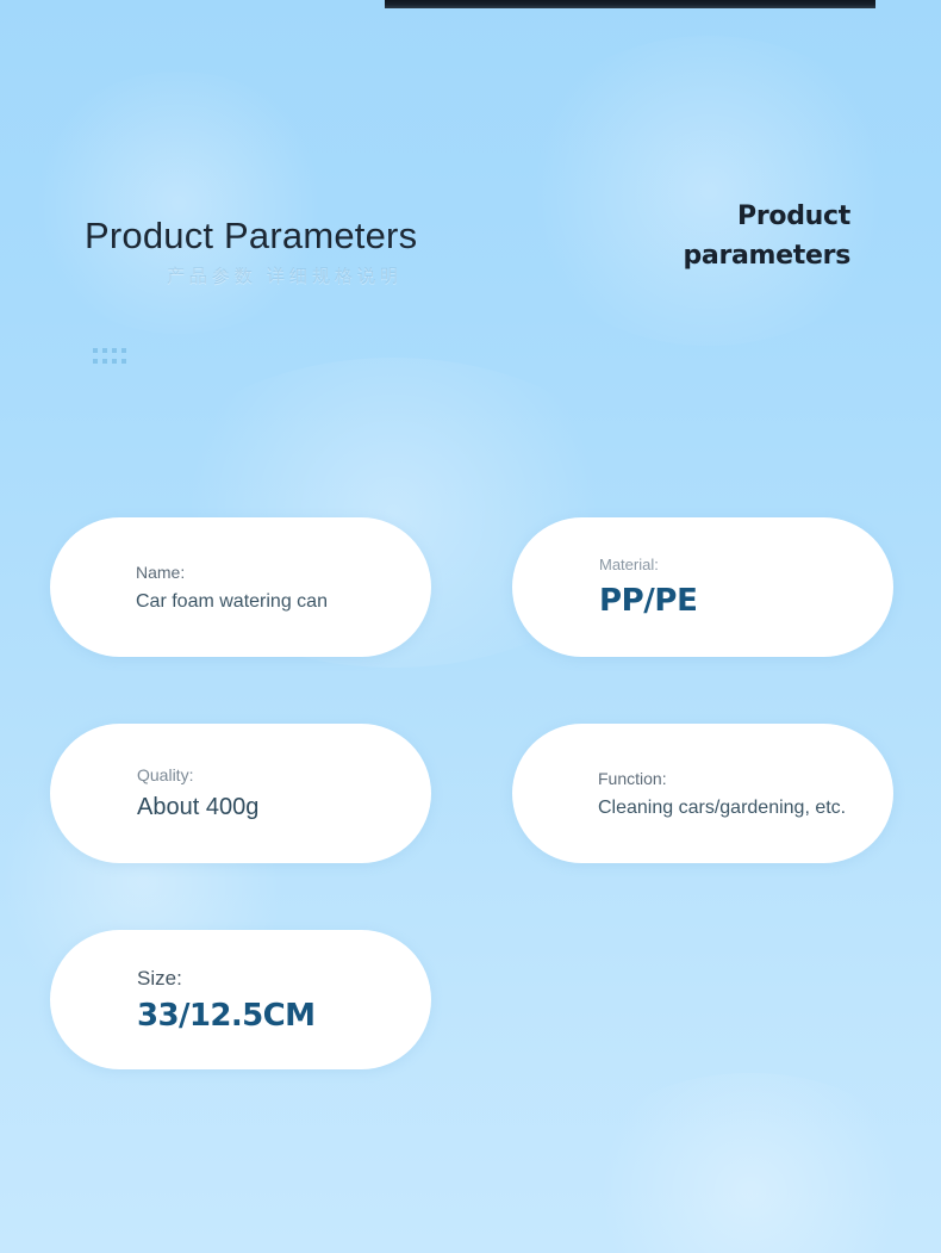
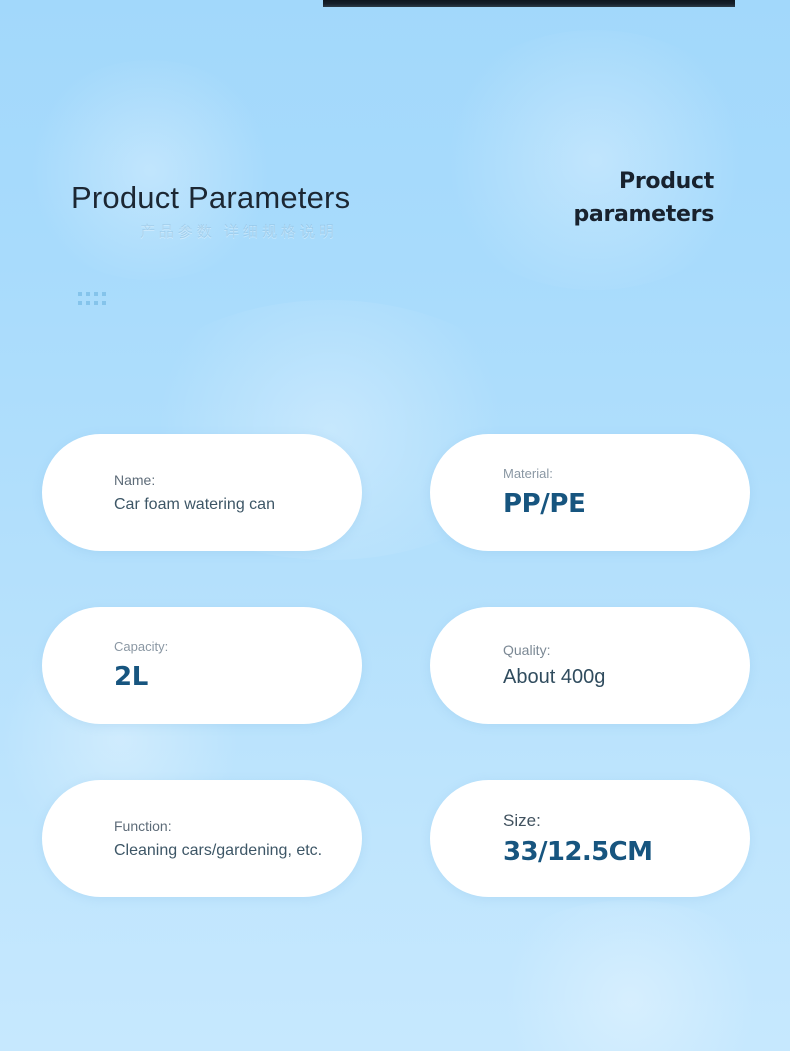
  Product Parameters
  产品参数 详细规格说明
  Product
  parameters
  Name:
  Car foam watering can
  Material:
  PP/PE
+ Capacity:
+ 2L
  Quality:
  About 400g
  Function:
  Cleaning cars/gardening, etc.
  Size:
  33/12.5CM
